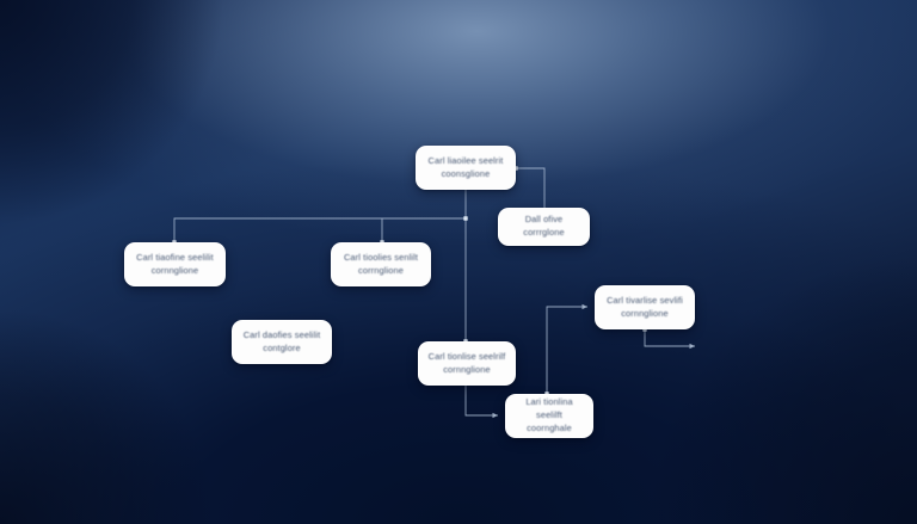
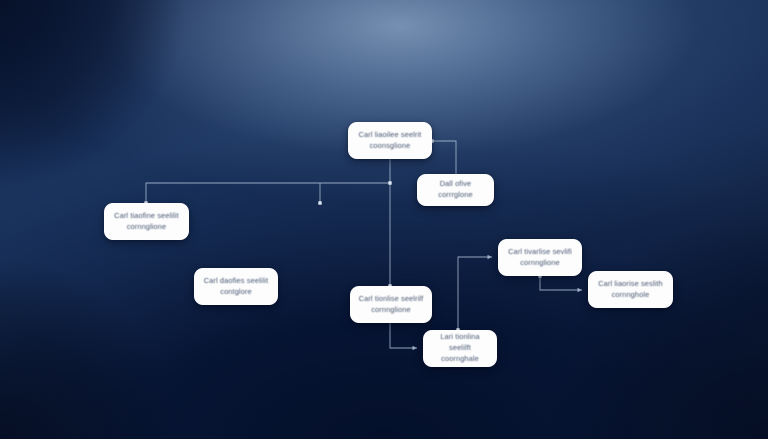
  Carl liaoilee seelrit
  coonsglione
  Dall ofive corrrglone
  Carl tiaofine seelilit
  cornnglione
- Carl tioolies senlilt
- corrnglione
  Carl daofies seelilit
  contglore
  Carl tionlise seelrilf
  cornnglione
  Carl tivarlise sevlifi
  cornnglione
  Lari tionlina seelilft
  coornghale
+ Carl liaorise seslith
+ cornnghole
